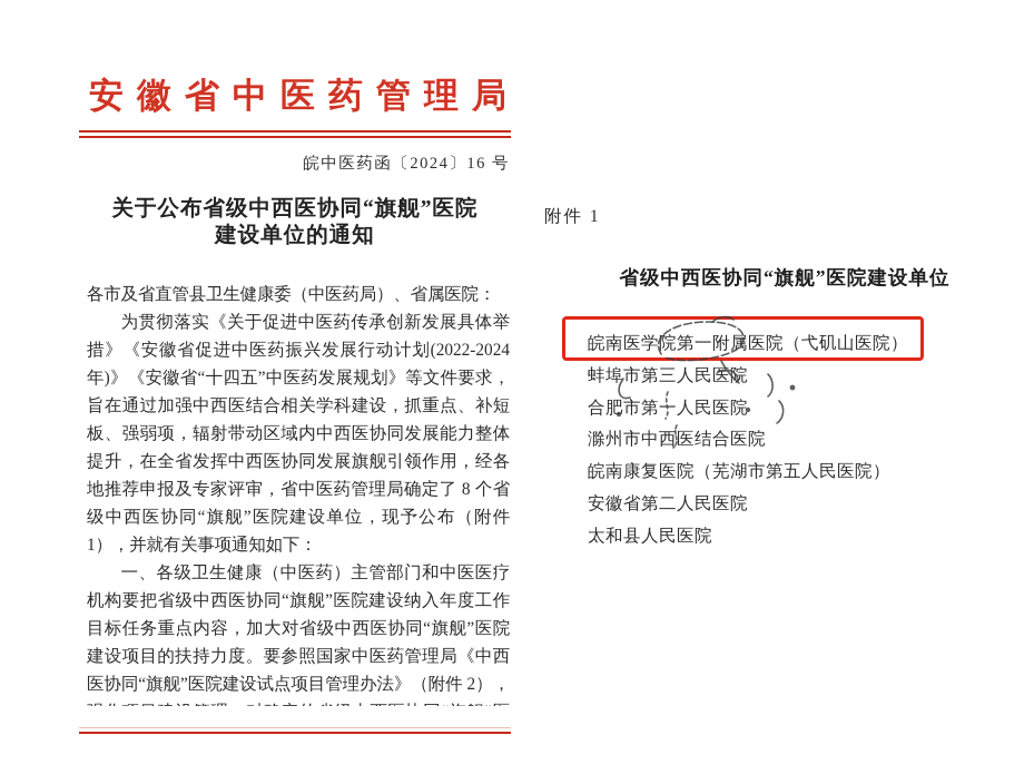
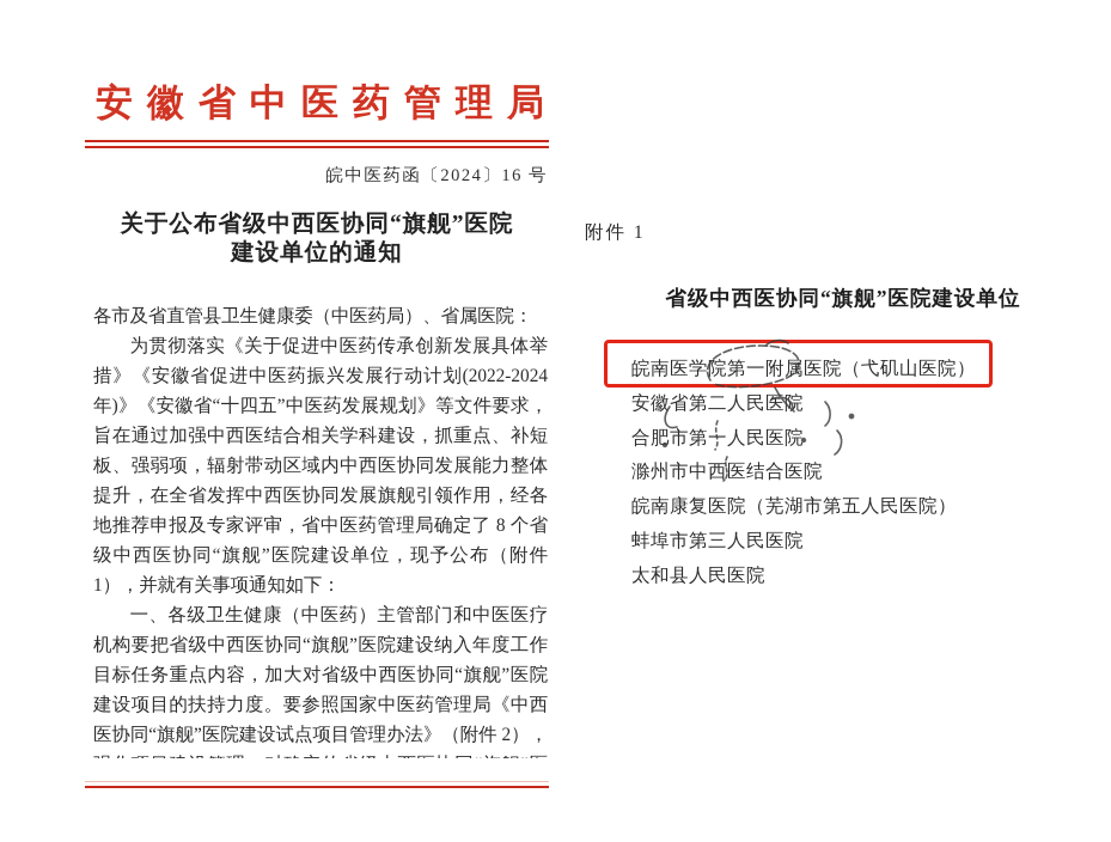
  安徽省中医药管理局
  皖中医药函〔2024〕16 号
  关于公布省级中西医协同“旗舰”医院
  建设单位的通知
  各市及省直管县卫生健康委（中医药局）、省属医院：
  为贯彻落实《关于促进中医药传承创新发展具体举措》《安徽省促进中医药振兴发展行动计划(2022-2024 年)》《安徽省“十四五”中医药发展规划》等文件要求，旨在通过加强中西医结合相关学科建设，抓重点、补短板、强弱项，辐射带动区域内中西医协同发展能力整体提升，在全省发挥中西医协同发展旗舰引领作用，经各地推荐申报及专家评审，省中医药管理局确定了 8 个省级中西医协同“旗舰”医院建设单位，现予公布（附件 1），并就有关事项通知如下：
  一、各级卫生健康（中医药）主管部门和中医医疗机构要把省级中西医协同“旗舰”医院建设纳入年度工作目标任务重点内容，加大对省级中西医协同“旗舰”医院建设项目的扶持力度。要参照国家中医药管理局《中西医协同“旗舰”医院建设试点项目管理办法》（附件 2），
  附件 1
  省级中西医协同“旗舰”医院建设单位
  皖南医学院第一附属医院（弋矶山医院）
- 蚌埠市第三人民医院
+ 安徽省第二人民医院
  合肥市第一人民医院
  滁州市中西医结合医院
  皖南康复医院（芜湖市第五人民医院）
- 安徽省第二人民医院
+ 蚌埠市第三人民医院
  太和县人民医院
